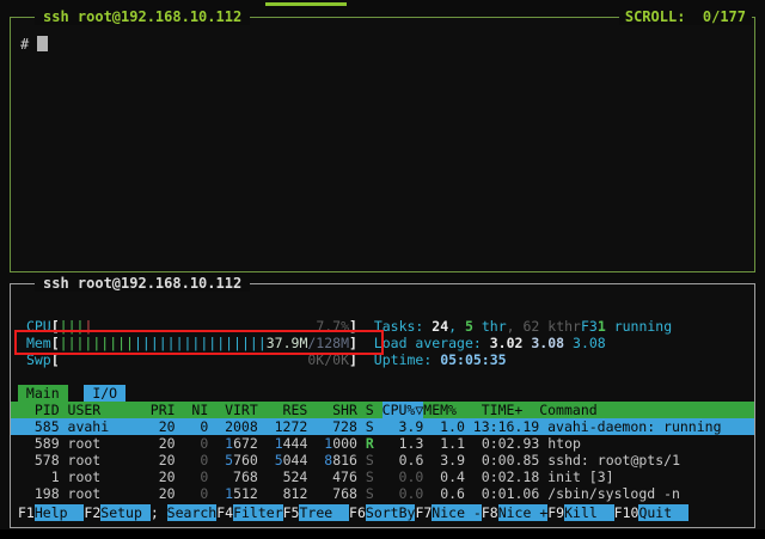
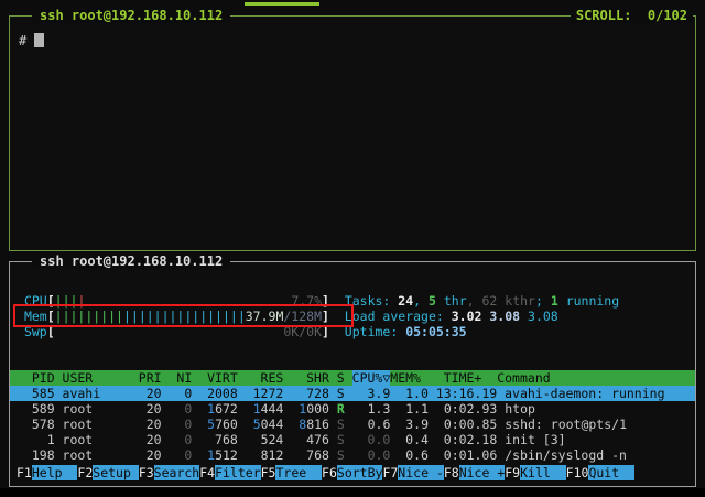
  ssh root@192.168.10.112
- SCROLL: 0/177
+ SCROLL: 0/102
  #
  ssh root@192.168.10.112
- CPU[|||| 7.7%] Tasks: 24, 5 thr, 62 kthrF31 running
+ CPU[|||| 7.7%] Tasks: 24, 5 thr, 62 kthr; 1 running
  Mem[|||||||||||||||||||||||||37.9M/128M] Load average: 3.02 3.08 3.08
  Swp[ 0K/0K] Uptime: 05:05:35
- Main I/O
  PID USER PRI NI VIRT RES SHR S CPU%▽MEM% TIME+ Command
  585 avahi 20 0 2008 1272 728 S 3.9 1.0 13:16.19 avahi-daemon: running
  589 root 20 0 1672 1444 1000 R 1.3 1.1 0:02.93 htop
  578 root 20 0 5760 5044 8816 S 0.6 3.9 0:00.85 sshd: root@pts/1
  1 root 20 0 768 524 476 S 0.0 0.4 0:02.18 init [3]
  198 root 20 0 1512 812 768 S 0.0 0.6 0:01.06 /sbin/syslogd -n
- F1Help F2Setup ; SearchF4FilterF5Tree F6SortByF7Nice -F8Nice +F9Kill F10Quit
+ F1Help F2Setup F3SearchF4FilterF5Tree F6SortByF7Nice -F8Nice +F9Kill F10Quit
